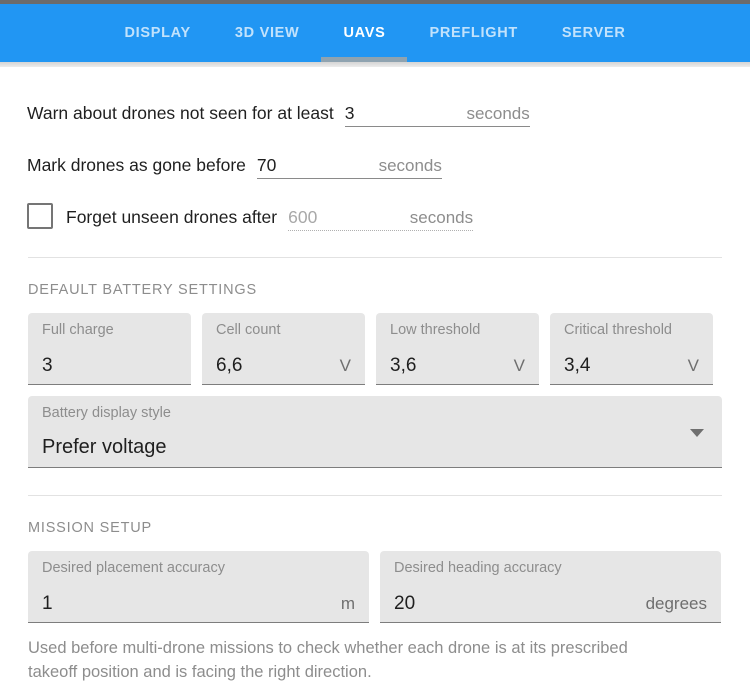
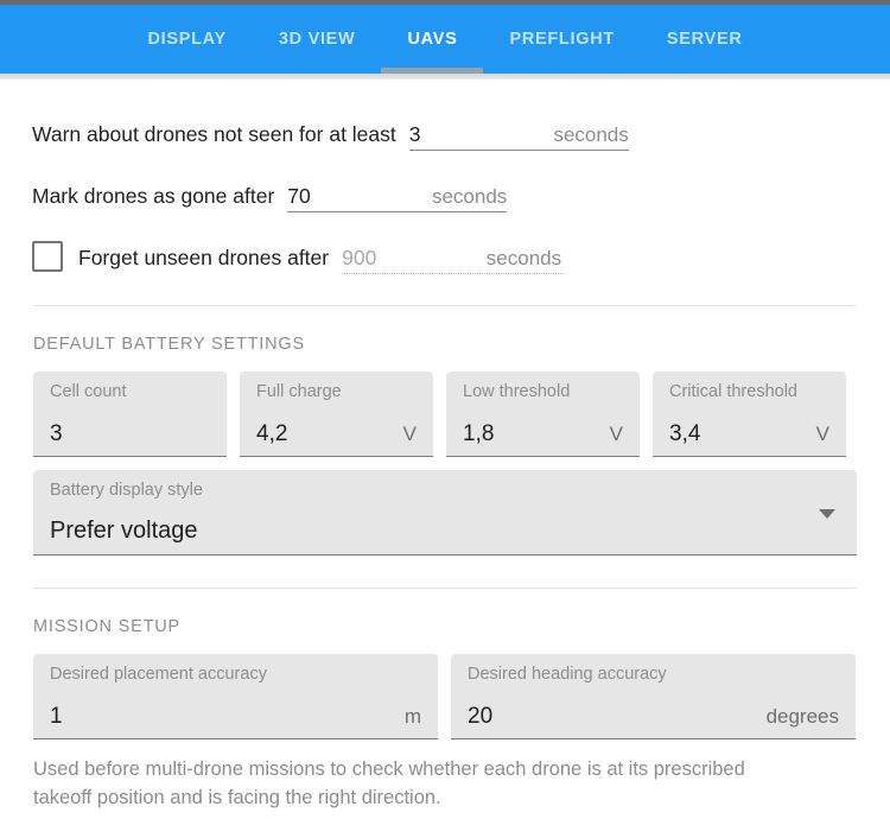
  DISPLAY
  3D VIEW
  UAVS
  PREFLIGHT
  SERVER
  Warn about drones not seen for at least
  3
  seconds
- Mark drones as gone before
+ Mark drones as gone after
  70
  seconds
  Forget unseen drones after
- 600
+ 900
  seconds
  DEFAULT BATTERY SETTINGS
- Full charge
+ Cell count
  3
- Cell count
+ Full charge
- 6,6
+ 4,2
  V
  Low threshold
- 3,6
+ 1,8
  V
  Critical threshold
  3,4
  V
  Battery display style
  Prefer voltage
  MISSION SETUP
  Desired placement accuracy
  1
  m
  Desired heading accuracy
  20
  degrees
  Used before multi-drone missions to check whether each drone is at its prescribed takeoff position and is facing the right direction.
